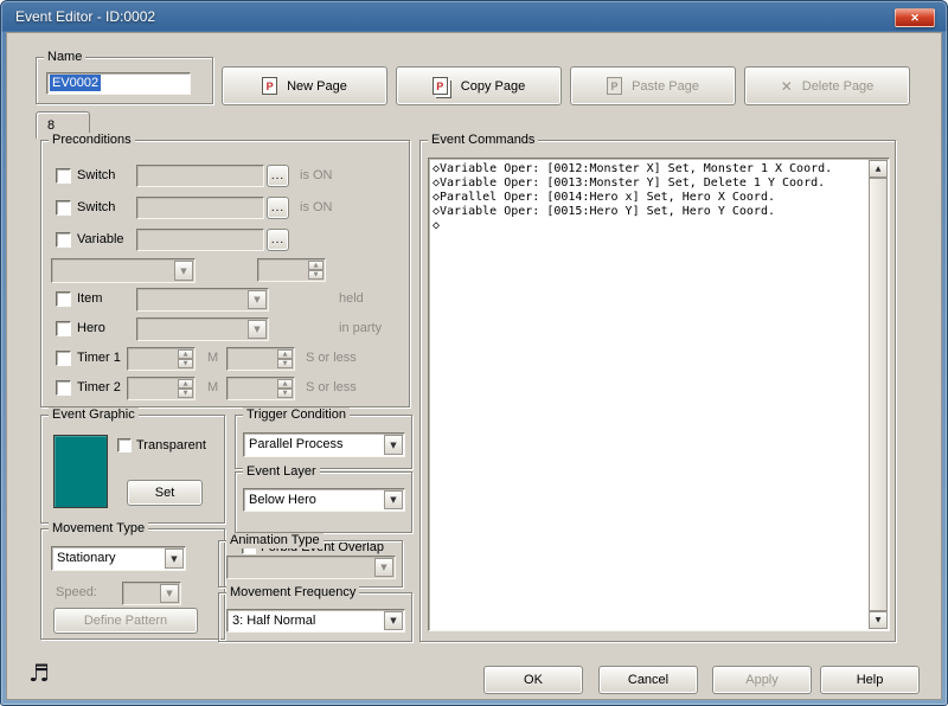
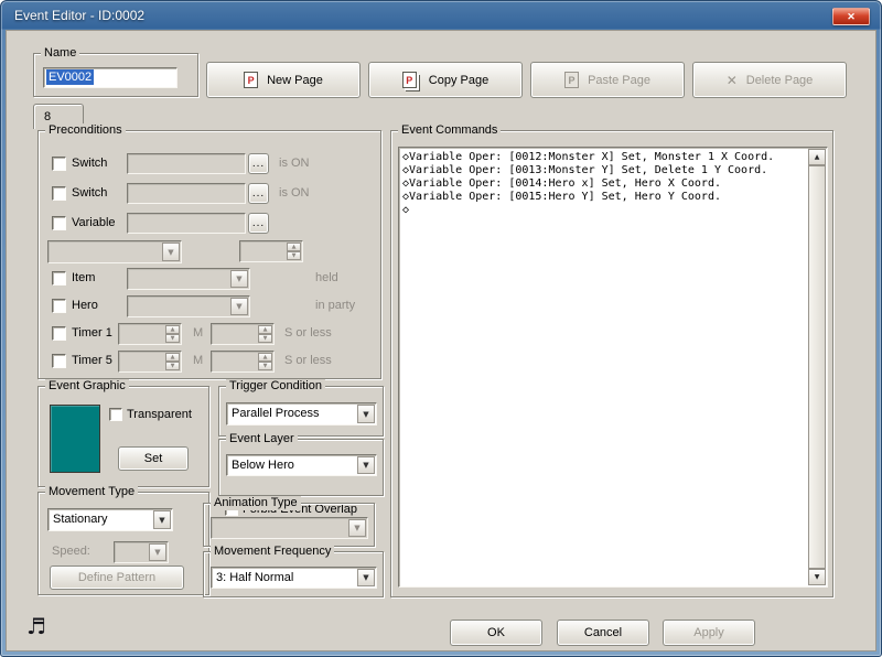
  Event Editor - ID:0002
  ✕
  Name
  EV0002
  P
  New Page
  P
  Copy Page
  P
  Paste Page
  ✕
  Delete Page
  8
  Preconditions
  Switch
  ...
  is ON
  Switch
  ...
  is ON
  Variable
  ...
  ▼
  Item
  ▼
  held
  Hero
  ▼
  in party
  Timer 1
  M
  S or less
- Timer 2
+ Timer 5
  M
  S or less
  Event Graphic
  Transparent
  Set
  Trigger Condition
  Parallel Process
  ▼
  Event Layer
  Below Hero
  ▼
  Movement Type
  Stationary
  ▼
  Speed:
  ▼
  Define Pattern
  Animation Type
  ▼
  Movement Frequency
  3: Half Normal
  ▼
  Event Commands
  ◇Variable Oper: [0012:Monster X] Set, Monster 1 X Coord.
  ◇Variable Oper: [0013:Monster Y] Set, Delete 1 Y Coord.
- ◇Parallel Oper: [0014:Hero x] Set, Hero X Coord.
+ ◇Variable Oper: [0014:Hero x] Set, Hero X Coord.
  ◇Variable Oper: [0015:Hero Y] Set, Hero Y Coord.
  ◇
  OK
  Cancel
  Apply
- Help
  ♬
